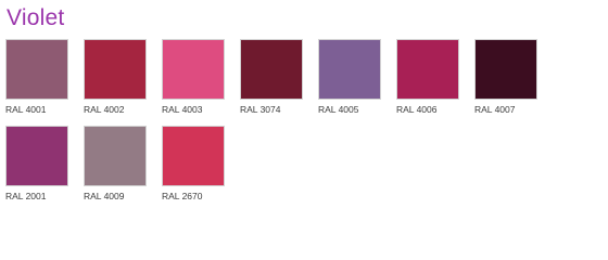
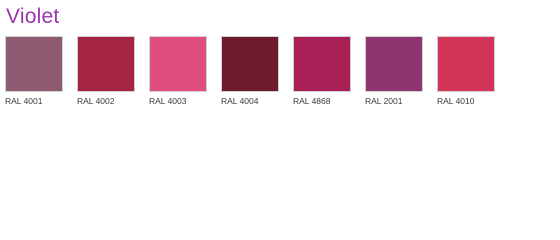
  Violet
  RAL 4001
  RAL 4002
  RAL 4003
- RAL 3074
+ RAL 4004
- RAL 4005
- RAL 4006
+ RAL 4868
- RAL 4007
  RAL 2001
- RAL 4009
- RAL 2670
+ RAL 4010
